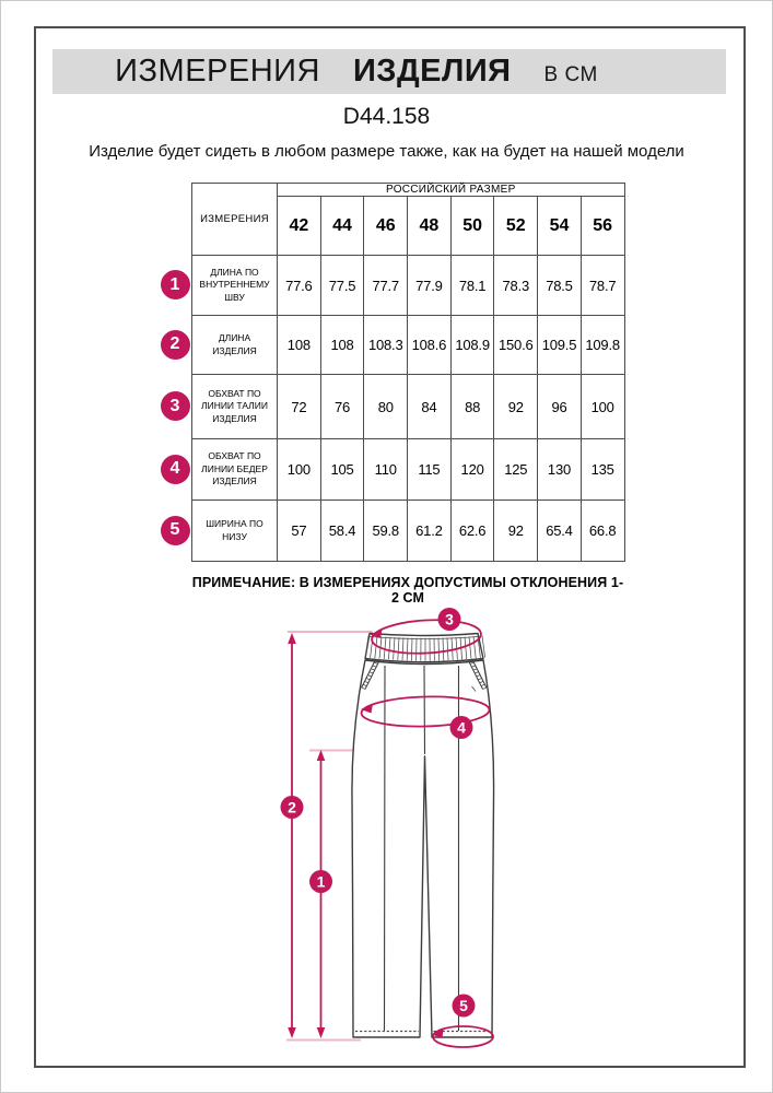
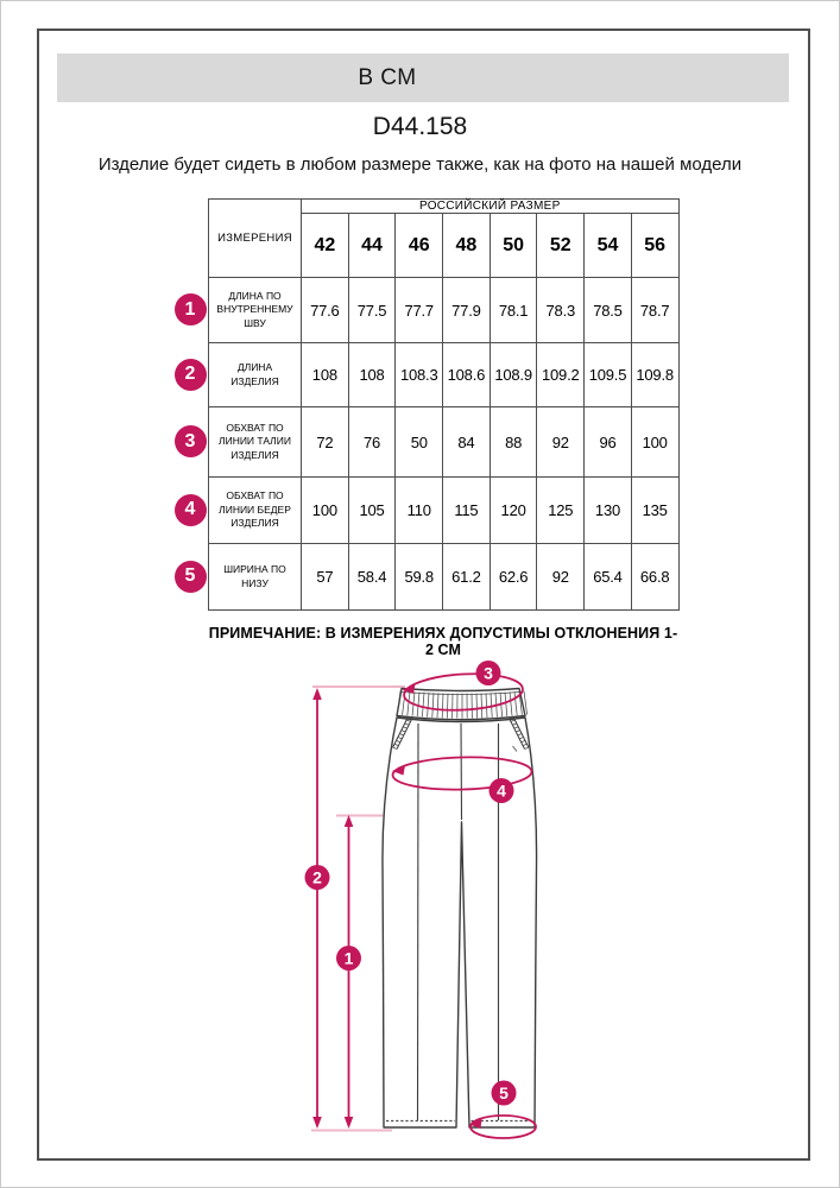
- ИЗМЕРЕНИЯ
- ИЗДЕЛИЯ
  В СМ
  D44.158
- Изделие будет сидеть в любом размере также, как на будет на нашей модели
+ Изделие будет сидеть в любом размере также, как на фото на нашей модели
  ИЗМЕРЕНИЯ	РОССИЙСКИЙ РАЗМЕР
  42	44	46	48	50	52	54	56
  ДЛИНА ПО ВНУТРЕННЕМУ ШВУ	77.6	77.5	77.7	77.9	78.1	78.3	78.5	78.7
- ДЛИНА ИЗДЕЛИЯ	108	108	108.3	108.6	108.9	150.6	109.5	109.8
+ ДЛИНА ИЗДЕЛИЯ	108	108	108.3	108.6	108.9	109.2	109.5	109.8
- ОБХВАТ ПО ЛИНИИ ТАЛИИ ИЗДЕЛИЯ	72	76	80	84	88	92	96	100
+ ОБХВАТ ПО ЛИНИИ ТАЛИИ ИЗДЕЛИЯ	72	76	50	84	88	92	96	100
  ОБХВАТ ПО ЛИНИИ БЕДЕР ИЗДЕЛИЯ	100	105	110	115	120	125	130	135
  ШИРИНА ПО НИЗУ	57	58.4	59.8	61.2	62.6	92	65.4	66.8
  1
  2
  3
  4
  5
  ПРИМЕЧАНИЕ: В ИЗМЕРЕНИЯХ ДОПУСТИМЫ ОТКЛОНЕНИЯ 1-2 СМ
  1
  2
  3
  4
  5
